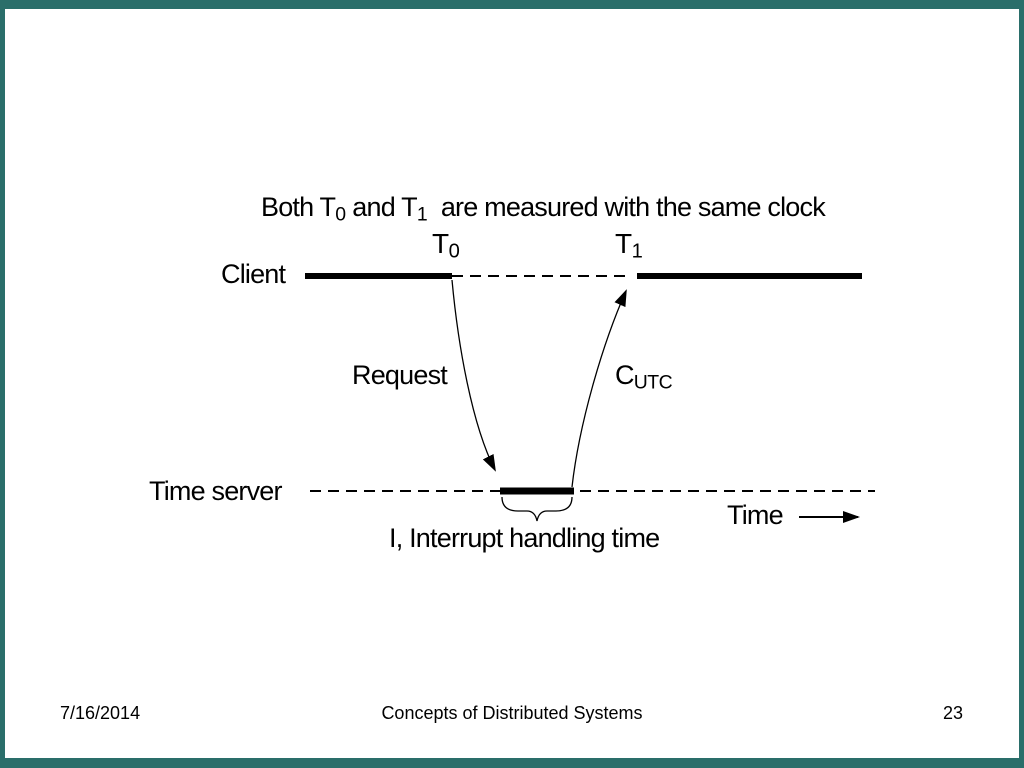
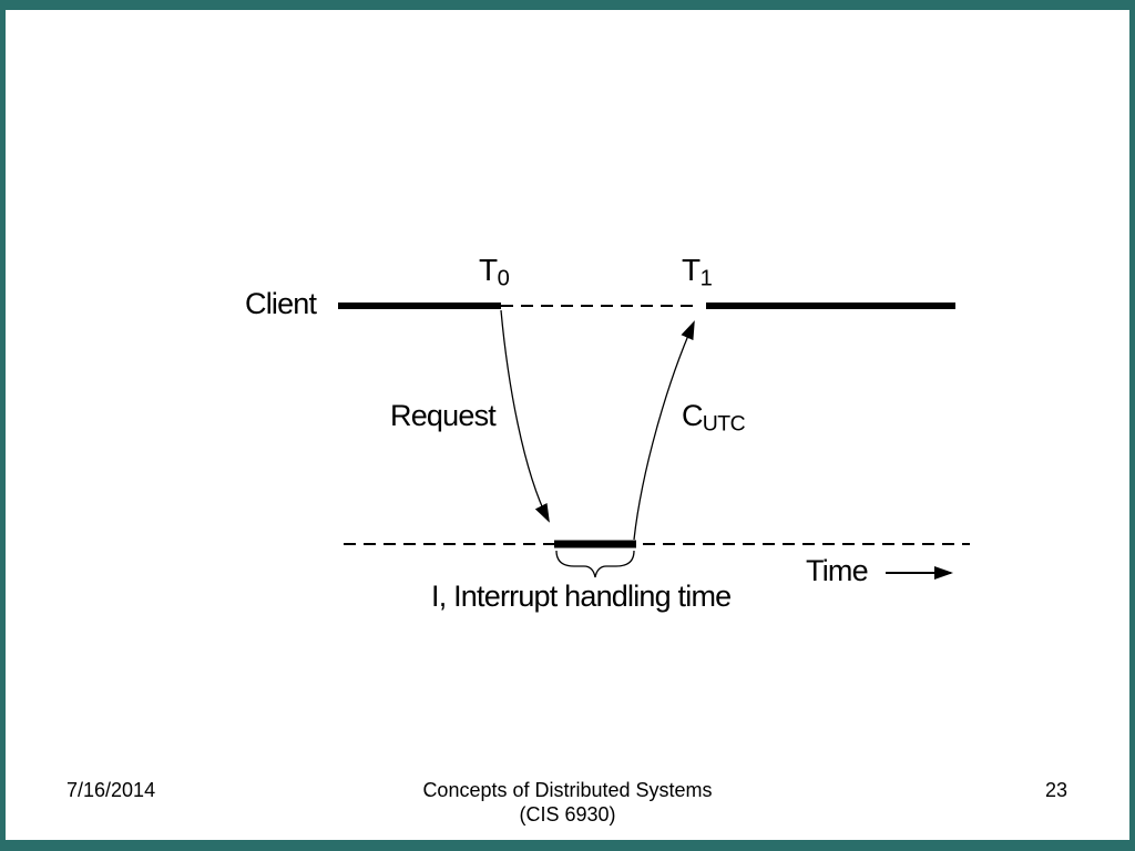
- Both T0 and T1 are measured with the same clock
  T0
  T1
  Client
  Request
  CUTC
- Time server
  I, Interrupt handling time
  Time
  7/16/2014
  Concepts of Distributed Systems
+ (CIS 6930)
  23
